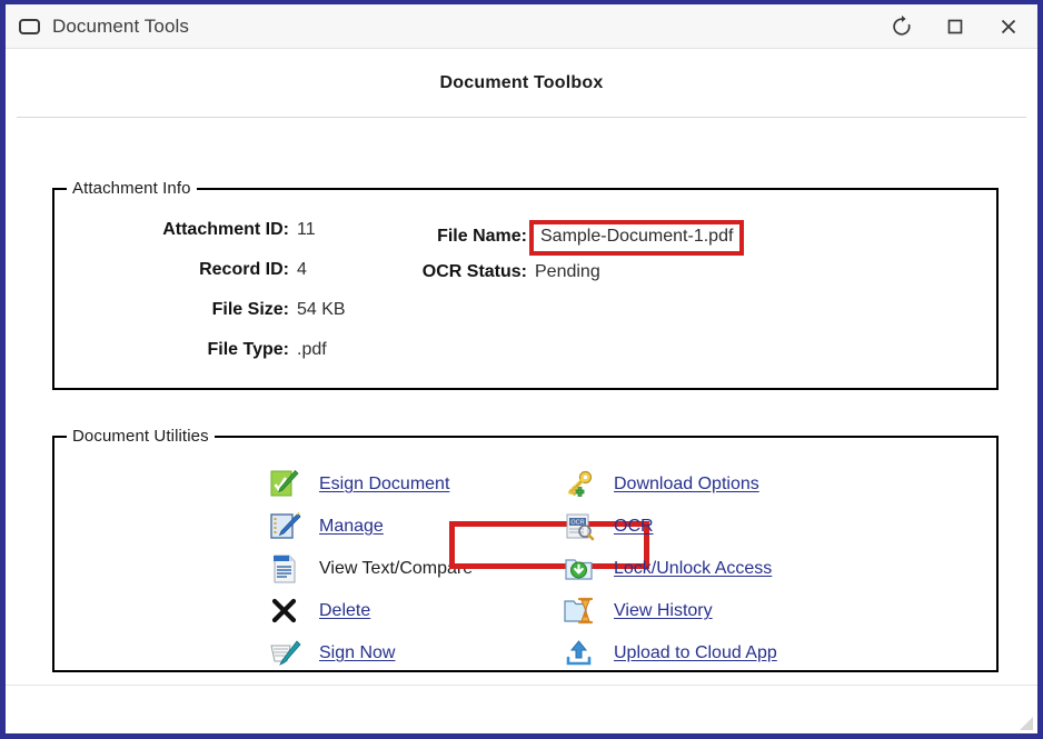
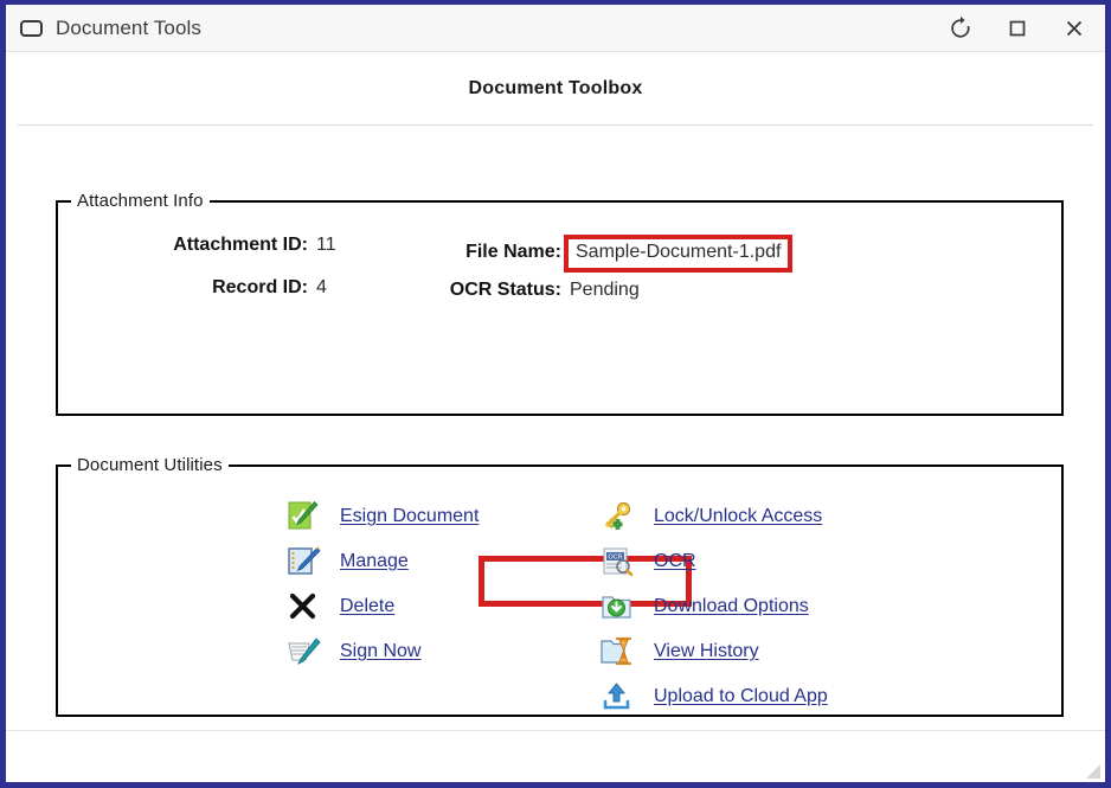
  Document Tools
  Document Toolbox
  Attachment Info
  Attachment ID:
  11
  Record ID:
  4
- File Size:
- 54 KB
- File Type:
- .pdf
  File Name:
  Sample-Document-1.pdf
  OCR Status:
  Pending
  Document Utilities
  Esign Document
  Manage
- View Text/Compare
  Delete
  Sign Now
- Download Options
+ Lock/Unlock Access
  OCR
- Lock/Unlock Access
+ Download Options
  View History
  Upload to Cloud App
